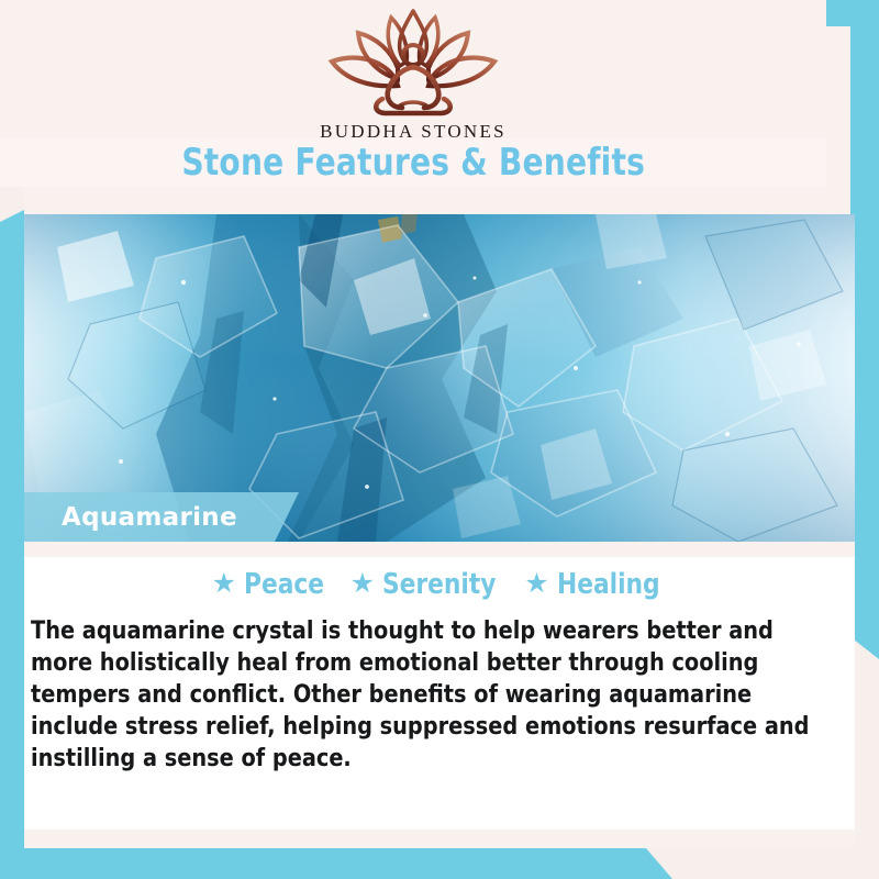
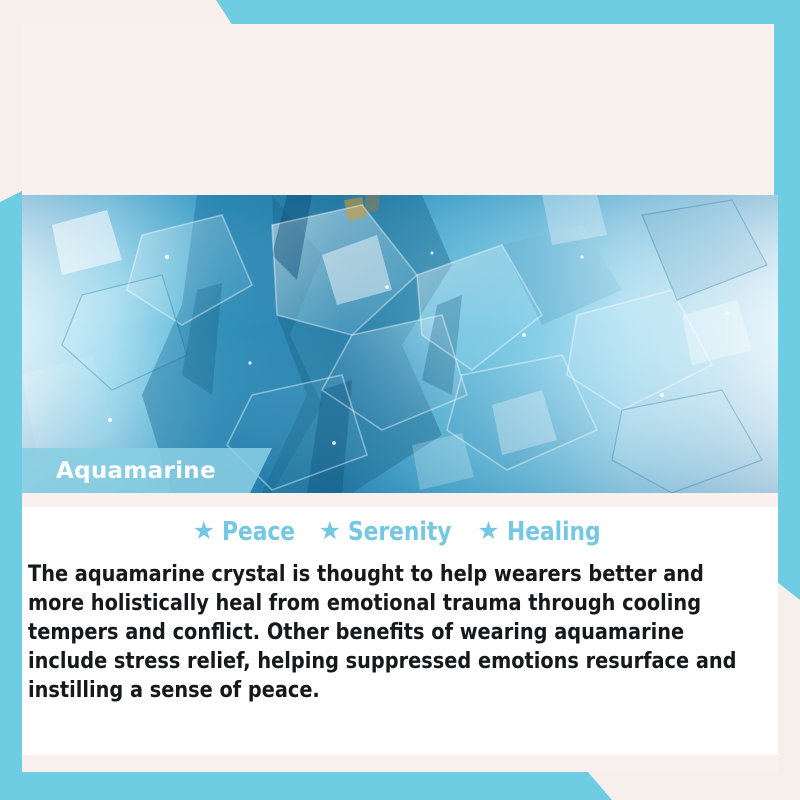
- BUDDHA STONES
- Stone Features & Benefits
  Aquamarine
  ★
  Peace
  ★
  Serenity
  ★
  Healing
- The aquamarine crystal is thought to help wearers better and more holistically heal from emotional better through cooling tempers and conflict. Other benefits of wearing aquamarine include stress relief, helping suppressed emotions resurface and instilling a sense of peace.
+ The aquamarine crystal is thought to help wearers better and more holistically heal from emotional trauma through cooling tempers and conflict. Other benefits of wearing aquamarine include stress relief, helping suppressed emotions resurface and instilling a sense of peace.
